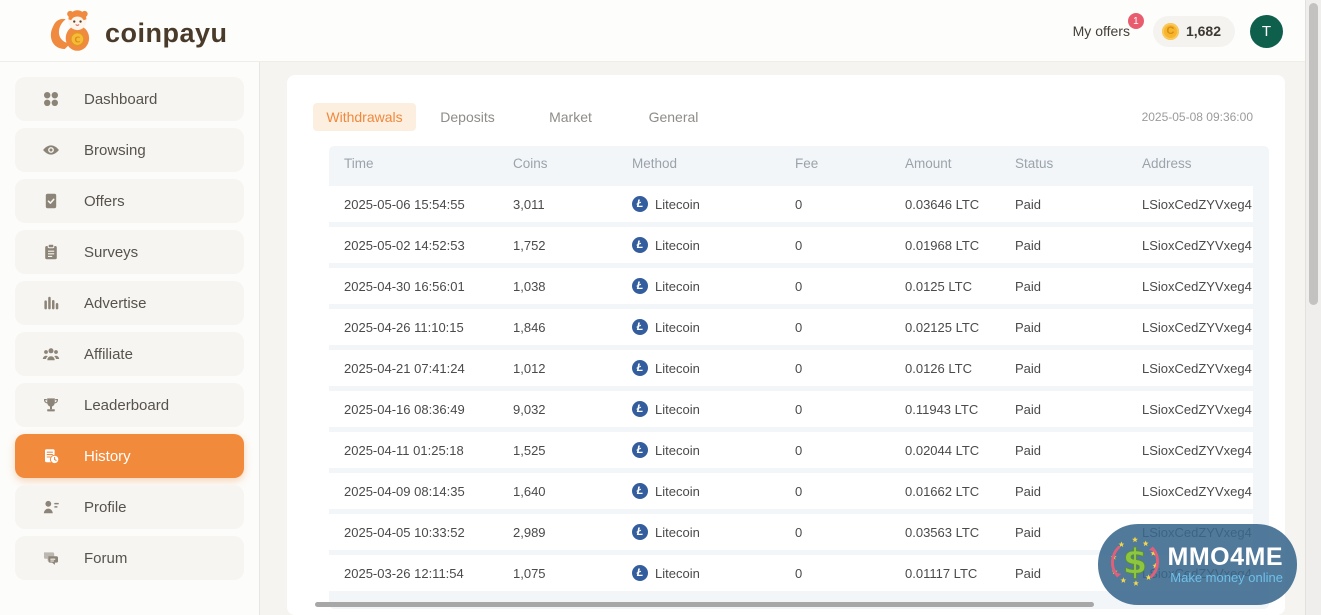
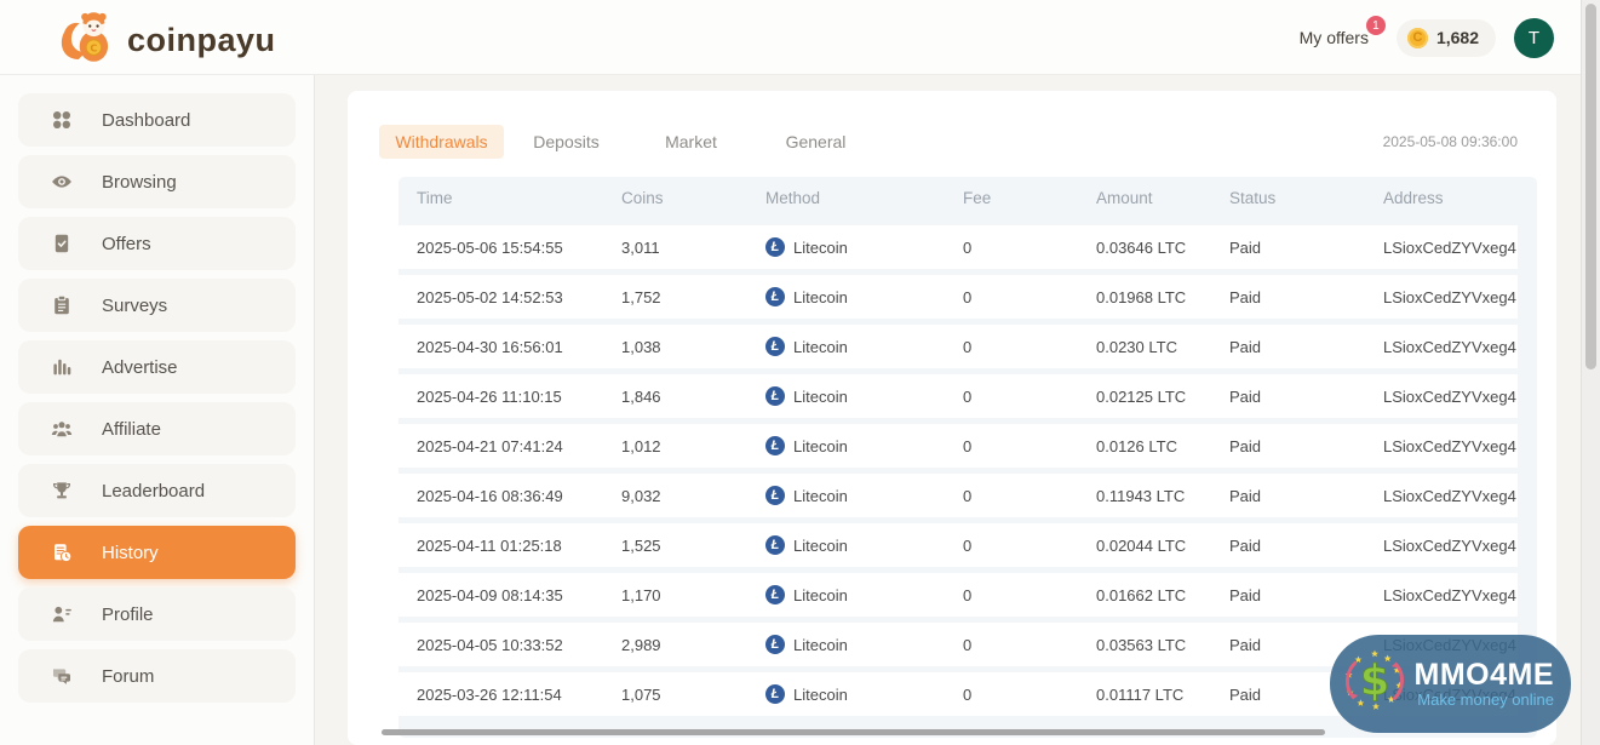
  C
  coinpayu
  My offers
  1
  C
  1,682
  T
  Dashboard
  Browsing
  Offers
  Surveys
  Advertise
  Affiliate
  Leaderboard
  History
  Profile
  Forum
  Withdrawals
  Deposits
  Market
  General
  2025-05-08 09:36:00
  Time
  Coins
  Method
  Fee
  Amount
  Status
  Address
  2025-05-06 15:54:55
  3,011
  Ł
  Litecoin
  0
  0.03646 LTC
  Paid
  LSioxCedZYVxeg4
  2025-05-02 14:52:53
  1,752
  Ł
  Litecoin
  0
  0.01968 LTC
  Paid
  LSioxCedZYVxeg4
  2025-04-30 16:56:01
  1,038
  Ł
  Litecoin
  0
- 0.0125 LTC
+ 0.0230 LTC
  Paid
  LSioxCedZYVxeg4
  2025-04-26 11:10:15
  1,846
  Ł
  Litecoin
  0
  0.02125 LTC
  Paid
  LSioxCedZYVxeg4
  2025-04-21 07:41:24
  1,012
  Ł
  Litecoin
  0
  0.0126 LTC
  Paid
  LSioxCedZYVxeg4
  2025-04-16 08:36:49
  9,032
  Ł
  Litecoin
  0
  0.11943 LTC
  Paid
  LSioxCedZYVxeg4
  2025-04-11 01:25:18
  1,525
  Ł
  Litecoin
  0
  0.02044 LTC
  Paid
  LSioxCedZYVxeg4
  2025-04-09 08:14:35
- 1,640
+ 1,170
  Ł
  Litecoin
  0
  0.01662 LTC
  Paid
  LSioxCedZYVxeg4
  2025-04-05 10:33:52
  2,989
  Ł
  Litecoin
  0
  0.03563 LTC
  Paid
  2025-03-26 12:11:54
  1,075
  Ł
  Litecoin
  0
  0.01117 LTC
  Paid
  LioxCedZYVxeg4
  $
  MMO4ME
  Make money online
